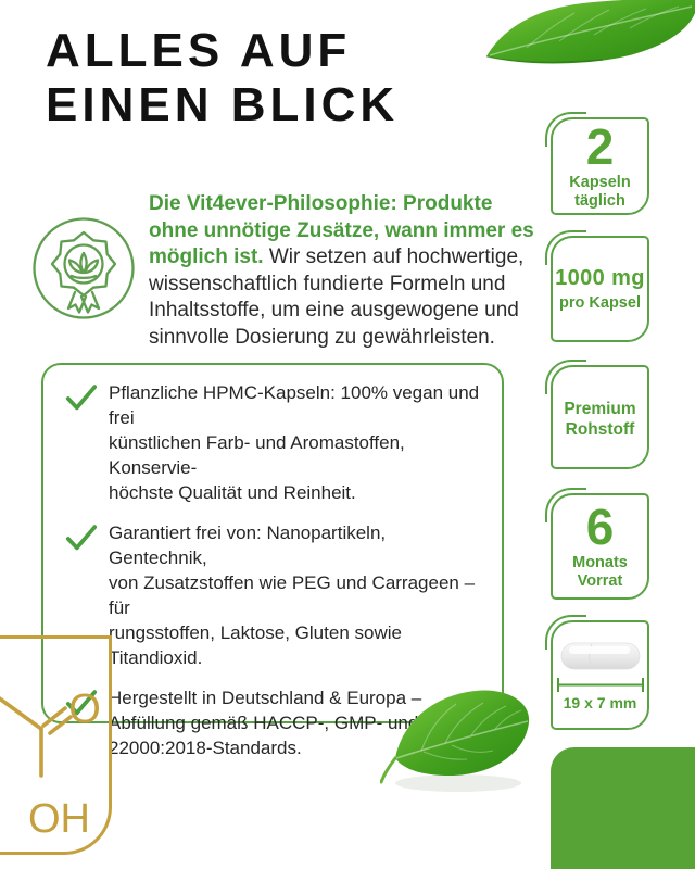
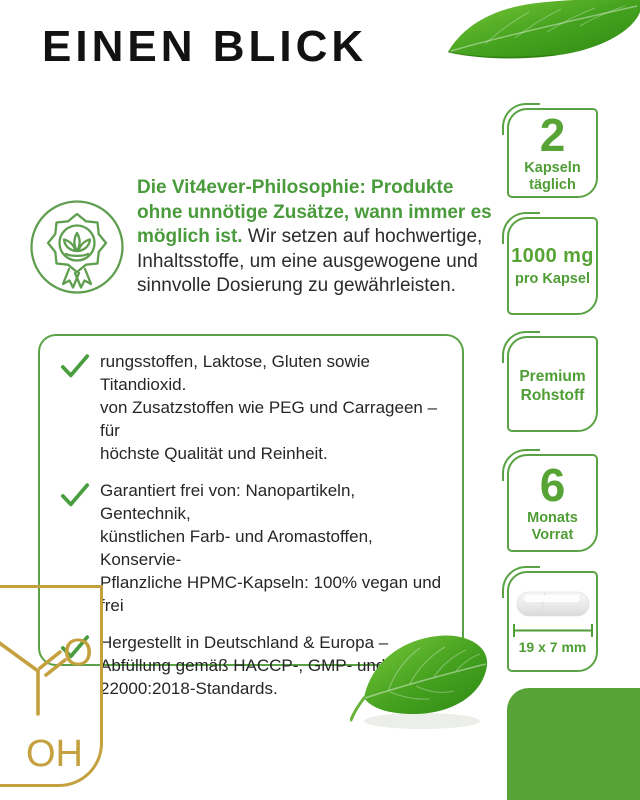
- ALLES AUF
  EINEN BLICK
  Die Vit4ever-Philosophie: Produkte
  ohne unnötige Zusätze, wann immer es
  möglich ist. Wir setzen auf hochwertige,
- wissenschaftlich fundierte Formeln und
  Inhaltsstoffe, um eine ausgewogene und
  sinnvolle Dosierung zu gewährleisten.
- Pflanzliche HPMC-Kapseln: 100% vegan und frei
+ rungsstoffen, Laktose, Gluten sowie Titandioxid.
- künstlichen Farb- und Aromastoffen, Konservie-
+ von Zusatzstoffen wie PEG und Carrageen – für
  höchste Qualität und Reinheit.
  Garantiert frei von: Nanopartikeln, Gentechnik,
- von Zusatzstoffen wie PEG und Carrageen – für
+ künstlichen Farb- und Aromastoffen, Konservie-
- rungsstoffen, Laktose, Gluten sowie Titandioxid.
+ Pflanzliche HPMC-Kapseln: 100% vegan und frei
  Hergestellt in Deutschland & Europa –
  Abfüllung gemäß HACCP-, GMP- un
  22000:2018-Standards.
  O
  OH
  2
  Kapseln
  täglich
  1000 mg
  pro Kapsel
  Premium
  Rohstoff
  6
  Monats
  Vorrat
  19 x 7 mm
